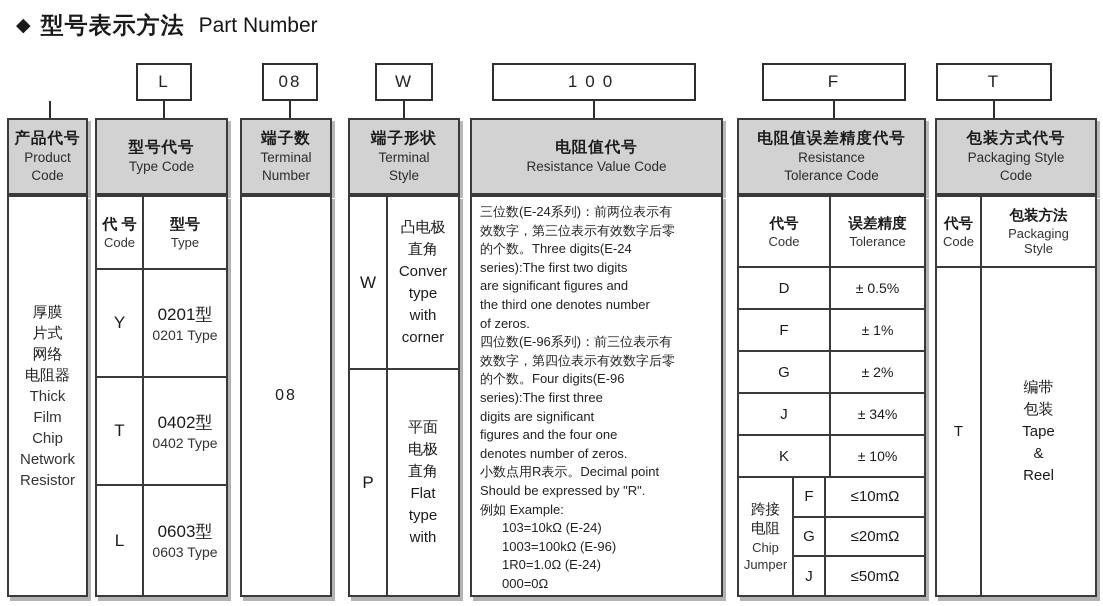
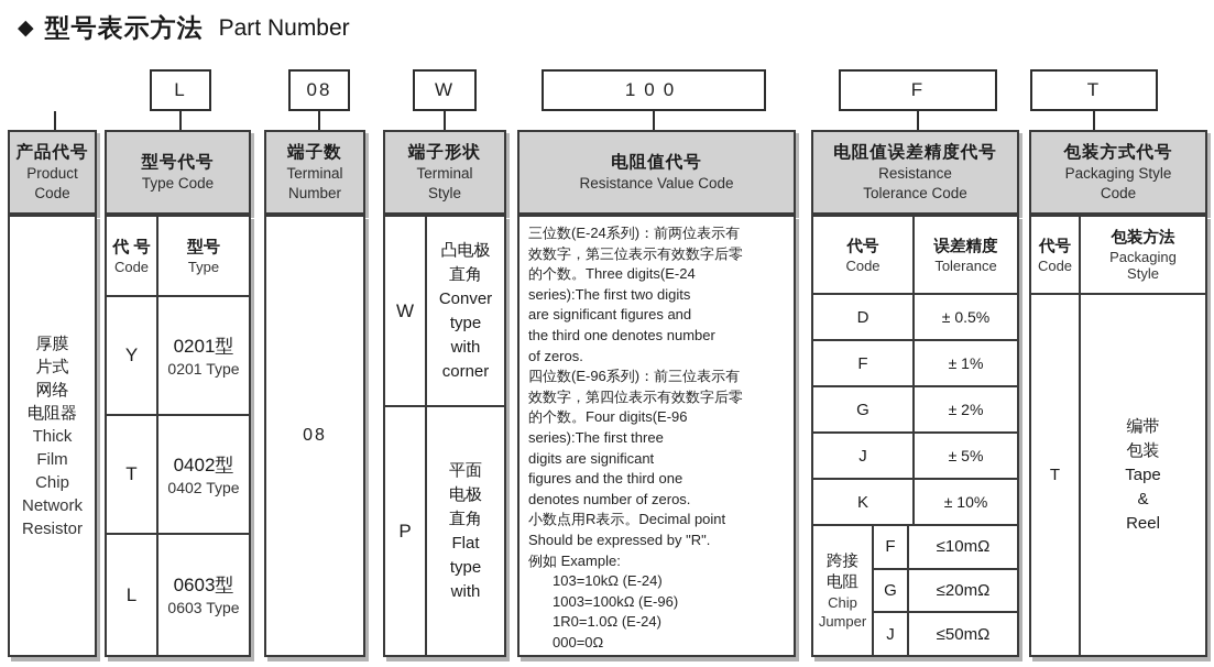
  ◆
  型号表示方法
  Part Number
  L
  08
  W
  100
  F
  T
  产品代号
  Product
  Code
  型号代号
  Type Code
  端子数
  Terminal
  Number
  端子形状
  Terminal
  Style
  电阻值代号
  Resistance Value Code
  电阻值误差精度代号
  Resistance
  Tolerance Code
  包装方式代号
  Packaging Style
  Code
  厚膜
  片式
  网络
  电阻器
  Thick
  Film
  Chip
  Network
  Resistor
  代 号
  Code
  型号
  Type
  Y
  0201型
  0201 Type
  T
  0402型
  0402 Type
  L
  0603型
  0603 Type
  08
  W
  凸电极
  直角
  Conver
  type
  with
  corner
  P
  平面
  电极
  直角
  Flat
  type
  with
  三位数(E-24系列)：前两位表示有
  效数字，第三位表示有效数字后零
  的个数。Three digits(E-24
  series):The first two digits
  are significant figures and
  the third one denotes number
  of zeros.
  四位数(E-96系列)：前三位表示有
  效数字，第四位表示有效数字后零
  的个数。Four digits(E-96
  series):The first three
  digits are significant
- figures and the four one
+ figures and the third one
  denotes number of zeros.
  小数点用R表示。Decimal point
  Should be expressed by "R".
  例如 Example:
  103=10kΩ (E-24)
  1003=100kΩ (E-96)
  1R0=1.0Ω (E-24)
  000=0Ω
  代号
  Code
  误差精度
  Tolerance
  D
  ± 0.5%
  F
  ± 1%
  G
  ± 2%
  J
- ± 34%
+ ± 5%
  K
  ± 10%
  跨接
  电阻
  Chip
  Jumper
  F
  ≤10mΩ
  G
  ≤20mΩ
  J
  ≤50mΩ
  代号
  Code
  T
  包装方法
  Packaging
  Style
  编带
  包装
  Tape
  &
  Reel
